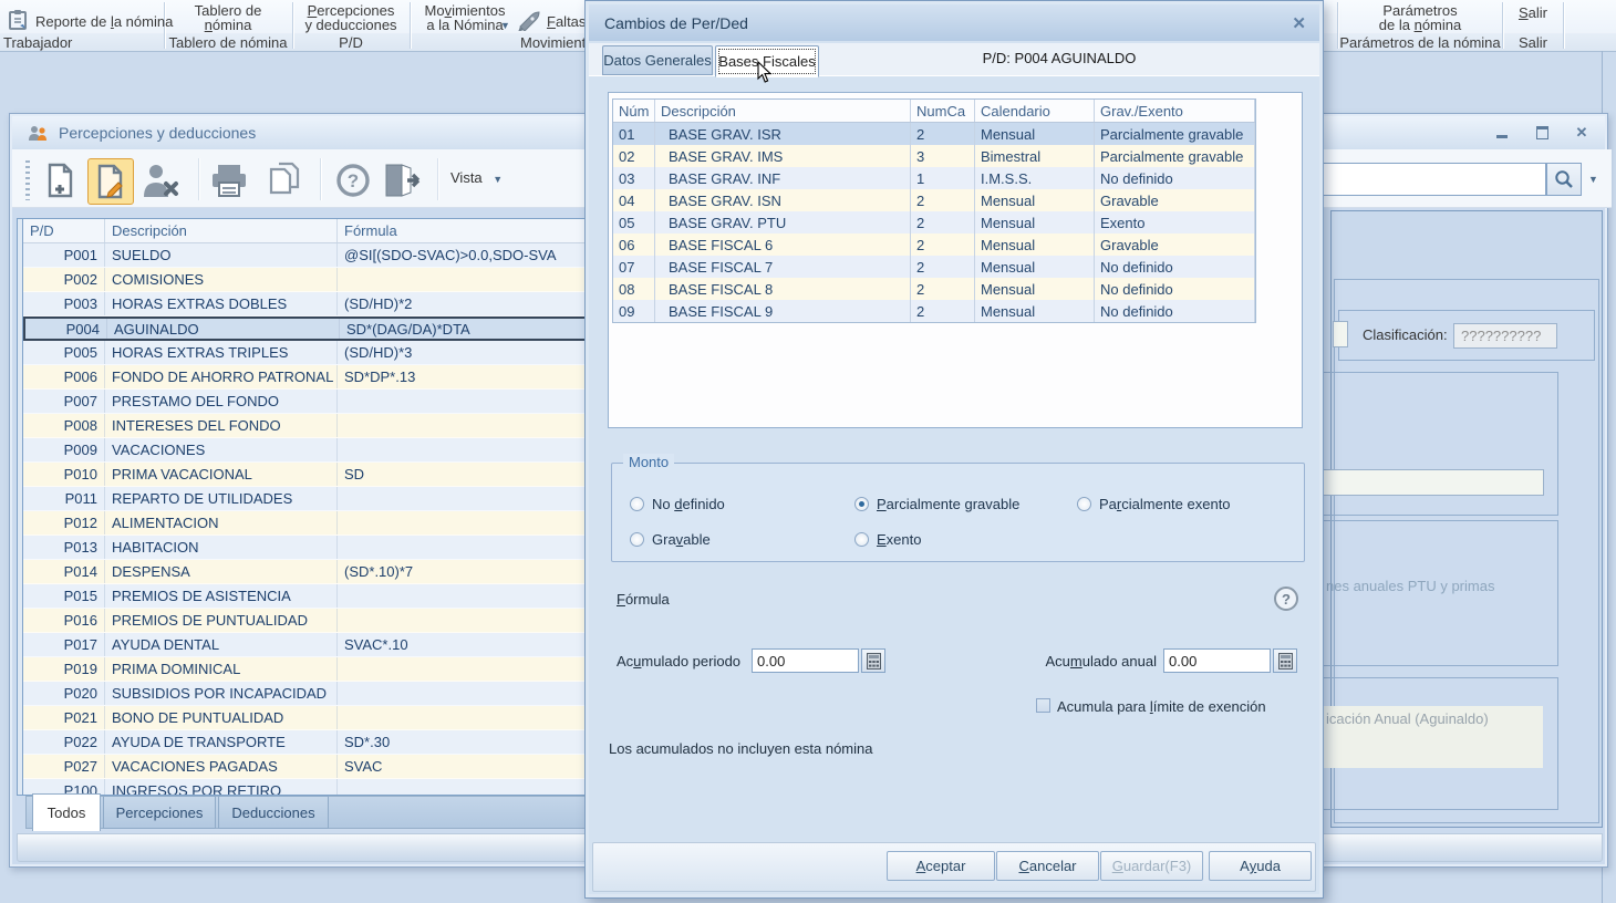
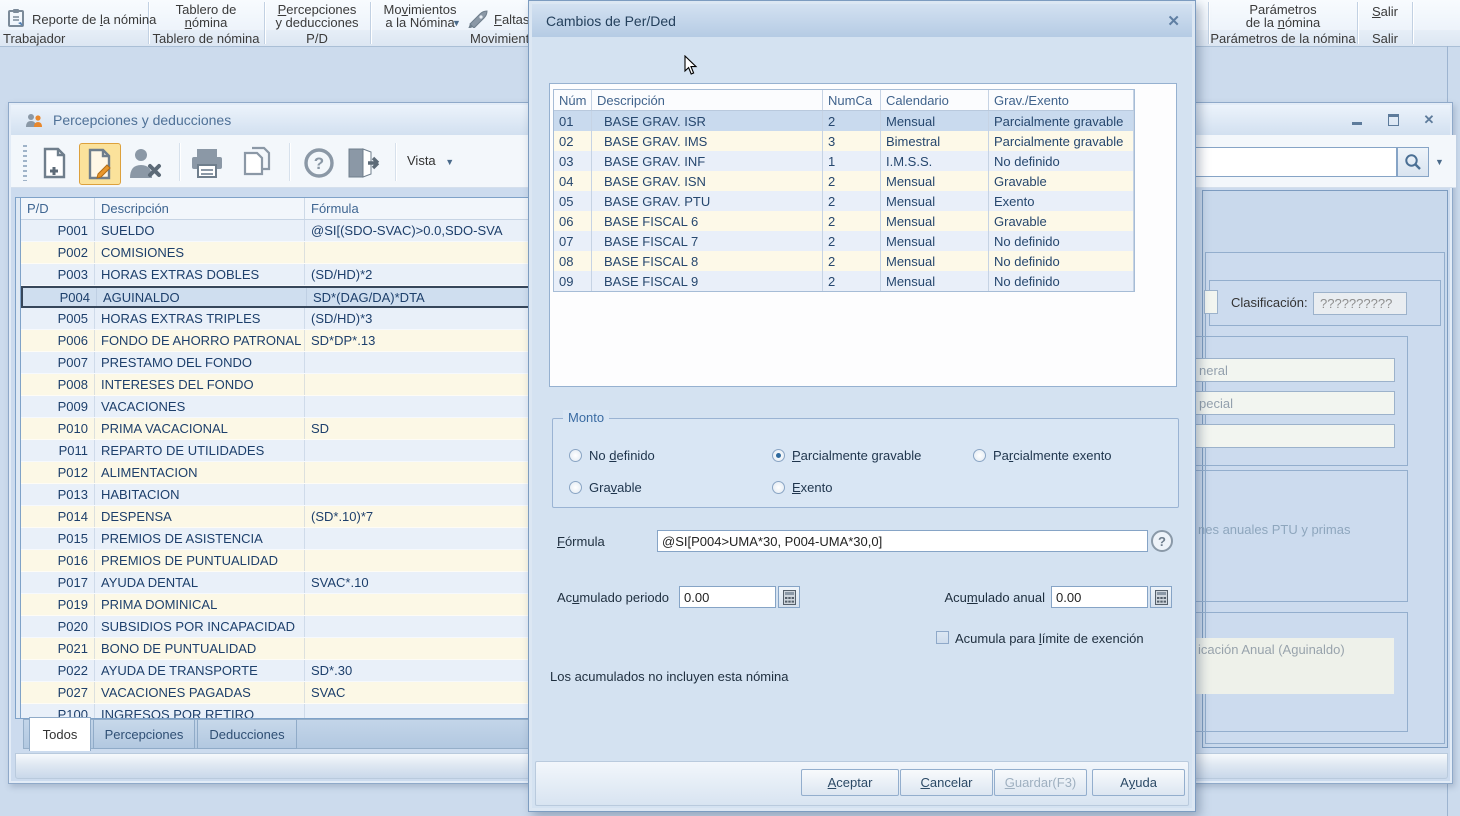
  Reporte de la nómina
  Trabajador
  Tablero de
  nómina
  Tablero de nómina
  Percepciones
  y deducciones
  P/D
  Movimientos
  a la Nómina
  ▼
  Movimien
  Faltas
  Parámetros
  de la nómina
  Parámetros de la nómina
  Salir
  Salir
  Percepciones y deducciones
  ✕
  ?
  Vista ▼
  ▼
  P/D
  Descripción
  Fórmula
  P001
  SUELDO
  @SI[(SDO-SVAC)>0.0,SDO-SVA
  P002
  COMISIONES
  P003
  HORAS EXTRAS DOBLES
  (SD/HD)*2
  P004
  AGUINALDO
  SD*(DAG/DA)*DTA
  P005
  HORAS EXTRAS TRIPLES
  (SD/HD)*3
  P006
  FONDO DE AHORRO PATRONAL
  SD*DP*.13
  P007
  PRESTAMO DEL FONDO
  P008
  INTERESES DEL FONDO
  P009
  VACACIONES
  P010
  PRIMA VACACIONAL
  SD
  P011
  REPARTO DE UTILIDADES
  P012
  ALIMENTACION
  P013
  HABITACION
  P014
  DESPENSA
  (SD*.10)*7
  P015
  PREMIOS DE ASISTENCIA
  P016
  PREMIOS DE PUNTUALIDAD
  P017
  AYUDA DENTAL
  SVAC*.10
  P019
  PRIMA DOMINICAL
  P020
  SUBSIDIOS POR INCAPACIDAD
  P021
  BONO DE PUNTUALIDAD
  P022
  AYUDA DE TRANSPORTE
  SD*.30
  P027
  VACACIONES PAGADAS
  SVAC
  P100
  INGRESOS POR RETIRO
  Todos
  Percepciones
  Deducciones
  Clasificación:
  ??????????
+ neral
+ pecial
  nes anuales PTU y primas
  icación Anual (Aguinaldo)
  Cambios de Per/Ded
  ✕
- Datos Generales
- Bases Fiscales
- P/D: P004 AGUINALDO
  Núm
  Descripción
  NumCa
  Calendario
  Grav./Exento
  01
  BASE GRAV. ISR
  2
  Mensual
  Parcialmente gravable
  02
  BASE GRAV. IMS
  3
  Bimestral
  Parcialmente gravable
  03
  BASE GRAV. INF
  1
  I.M.S.S.
  No definido
  04
  BASE GRAV. ISN
  2
  Mensual
  Gravable
  05
  BASE GRAV. PTU
  2
  Mensual
  Exento
  06
  BASE FISCAL 6
  2
  Mensual
  Gravable
  07
  BASE FISCAL 7
  2
  Mensual
  No definido
  08
  BASE FISCAL 8
  2
  Mensual
  No definido
  09
  BASE FISCAL 9
  2
  Mensual
  No definido
  Monto
  No definido
  Parcialmente gravable
  Parcialmente exento
  Gravable
  Exento
  Fórmula
+ @SI[P004>UMA*30, P004-UMA*30,0]
  ?
  Acumulado periodo
  0.00
  Acumulado anual
  0.00
  Acumula para límite de exención
  Los acumulados no incluyen esta nómina
  A
  ceptar
  C
  ancelar
  G
  uardar(F3)
  A
  y
  uda
